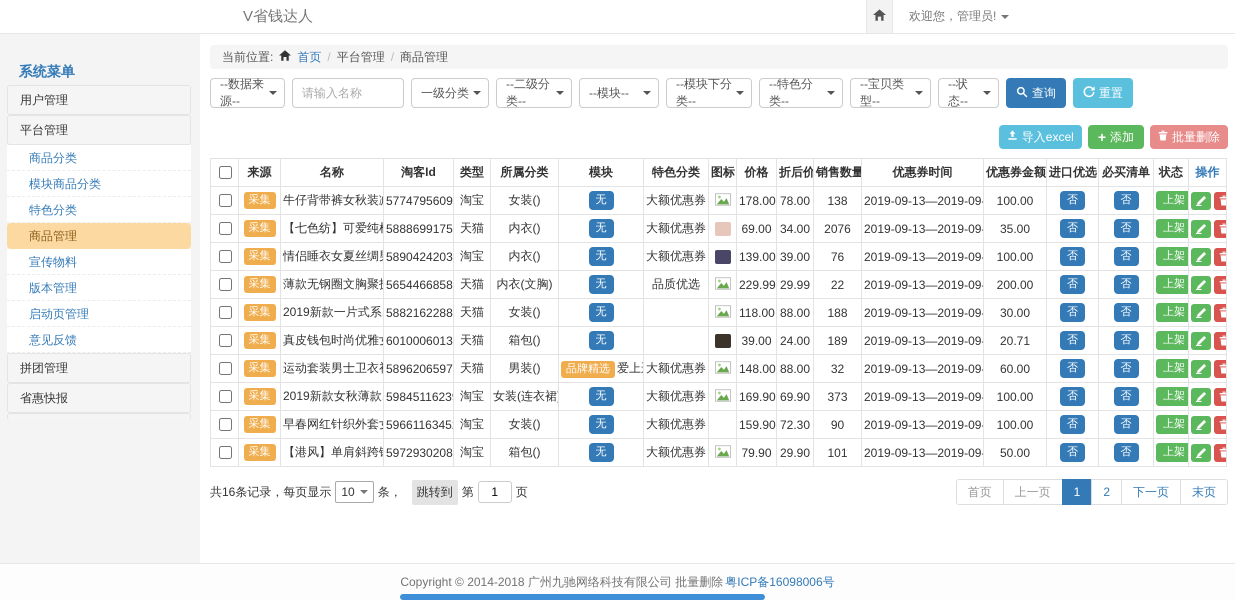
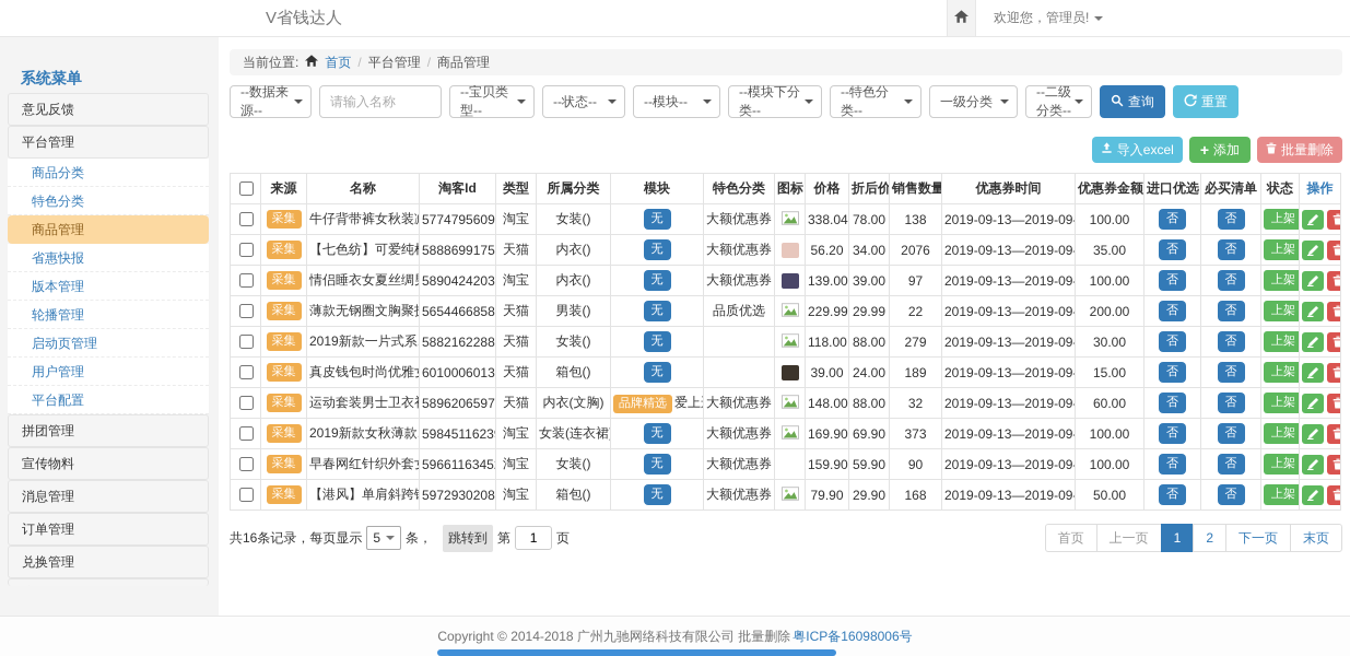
  V省钱达人
  欢迎您，管理员!
  系统菜单
- 用户管理
+ 意见反馈
  平台管理
  商品分类
- 模块商品分类
  特色分类
  商品管理
- 宣传物料
+ 省惠快报
  版本管理
+ 轮播管理
  启动页管理
- 意见反馈
+ 用户管理
+ 平台配置
  拼团管理
- 省惠快报
+ 宣传物料
+ 消息管理
+ 订单管理
+ 兑换管理
  当前位置:
  首页
  /
  平台管理
  /
  商品管理
  --数据来源--
  请输入名称
- 一级分类
+ --宝贝类型--
- --二级分类--
+ --状态--
  --模块--
  --模块下分类--
  --特色分类--
- --宝贝类型--
+ 一级分类
- --状态--
+ --二级分类--
  查询
  重置
  导入excel
  +
  添加
  批量删除
  	来源	名称	淘客Id	类型	所属分类	模块	特色分类	图标	价格	折后价	销售数量	优惠券时间	优惠券金额	进口优选	必买清单	状态	操作
- 	采集	牛仔背带裤女秋装	5774795609	淘宝	女装()	无	大额优惠券		178.00	78.00	138	2019-09-13—2019-09-	100.00	否	否	上架
+ 	采集	牛仔背带裤女秋装	5774795609	淘宝	女装()	无	大额优惠券		338.04	78.00	138	2019-09-13—2019-09-	100.00	否	否	上架
- 	采集	【七色纺】可爱纯	5888699175	天猫	内衣()	无	大额优惠券		69.00	34.00	2076	2019-09-13—2019-09-	35.00	否	否	上架
+ 	采集	【七色纺】可爱纯	5888699175	天猫	内衣()	无	大额优惠券		56.20	34.00	2076	2019-09-13—2019-09-	35.00	否	否	上架
- 	采集	情侣睡衣女夏丝绸	5890424203	淘宝	内衣()	无	大额优惠券		139.00	39.00	76	2019-09-13—2019-09-	100.00	否	否	上架
+ 	采集	情侣睡衣女夏丝绸	5890424203	淘宝	内衣()	无	大额优惠券		139.00	39.00	97	2019-09-13—2019-09-	100.00	否	否	上架
- 	采集	薄款无钢圈文胸聚	5654466858	天猫	内衣(文胸)	无	品质优选		229.99	29.99	22	2019-09-13—2019-09-	200.00	否	否	上架
+ 	采集	薄款无钢圈文胸聚	5654466858	天猫	男装()	无	品质优选		229.99	29.99	22	2019-09-13—2019-09-	200.00	否	否	上架
- 	采集	2019新款一片式系.	5882162288	天猫	女装()	无			118.00	88.00	188	2019-09-13—2019-09-	30.00	否	否	上架
+ 	采集	2019新款一片式系.	5882162288	天猫	女装()	无			118.00	88.00	279	2019-09-13—2019-09-	30.00	否	否	上架
- 	采集	真皮钱包时尚优雅	6010006013	天猫	箱包()	无			39.00	24.00	189	2019-09-13—2019-09-	20.71	否	否	上架
+ 	采集	真皮钱包时尚优雅	6010006013	天猫	箱包()	无			39.00	24.00	189	2019-09-13—2019-09-	15.00	否	否	上架
- 	采集	运动套装男士卫衣	5896206597	天猫	男装()	品牌精选 爱上	大额优惠券		148.00	88.00	32	2019-09-13—2019-09-	60.00	否	否	上架
+ 	采集	运动套装男士卫衣	5896206597	天猫	内衣(文胸)	品牌精选 爱上	大额优惠券		148.00	88.00	32	2019-09-13—2019-09-	60.00	否	否	上架
  	采集	2019新款女秋薄款.	5984511623	淘宝	女装(连衣裙	无	大额优惠券		169.90	69.90	373	2019-09-13—2019-09-	100.00	否	否	上架
- 	采集	早春网红针织外套	5966116345	淘宝	女装()	无	大额优惠券		159.90	72.30	90	2019-09-13—2019-09-	100.00	否	否	上架
+ 	采集	早春网红针织外套	5966116345	淘宝	女装()	无	大额优惠券		159.90	59.90	90	2019-09-13—2019-09-	100.00	否	否	上架
- 	采集	【港风】单肩斜跨	5972930208	淘宝	箱包()	无	大额优惠券		79.90	29.90	101	2019-09-13—2019-09-	50.00	否	否	上架
+ 	采集	【港风】单肩斜跨	5972930208	淘宝	箱包()	无	大额优惠券		79.90	29.90	168	2019-09-13—2019-09-	50.00	否	否	上架
  共16条记录，每页显示
- 10
+ 5
  条，
  跳转到
  第
  1
  页
  首页
  上一页
  1
  2
  下一页
  末页
  Copyright © 2014-2018 广州九驰网络科技有限公司 批量删除
  粤ICP备16098006号
